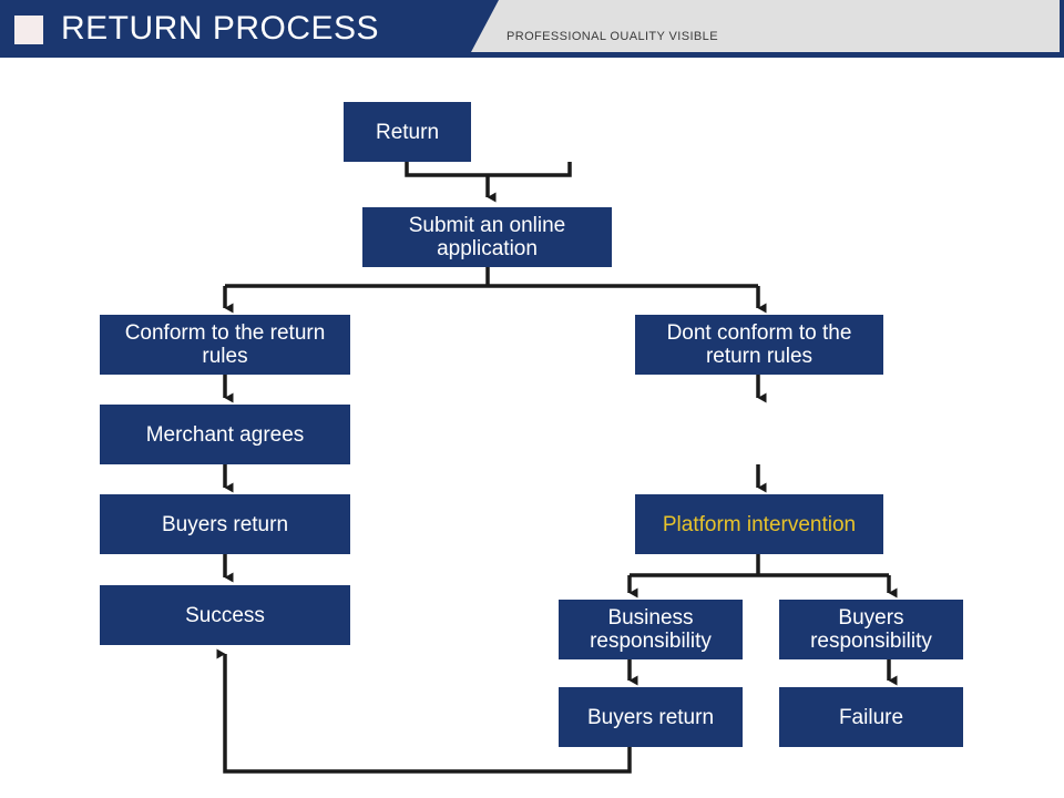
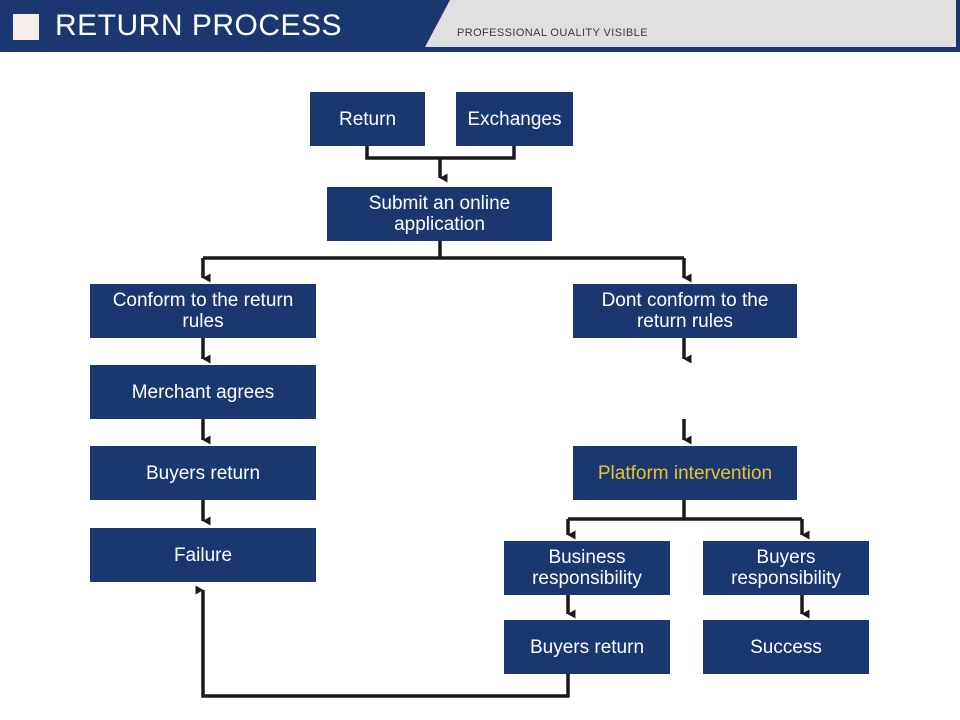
  RETURN PROCESS
  PROFESSIONAL OUALITY VISIBLE
  Return
+ Exchanges
  Submit an online application
  Conform to the return rules
  Merchant agrees
  Buyers return
- Success
+ Failure
  Dont conform to the return rules
  Platform intervention
  Business responsibility
  Buyers responsibility
  Buyers return
- Failure
+ Success
